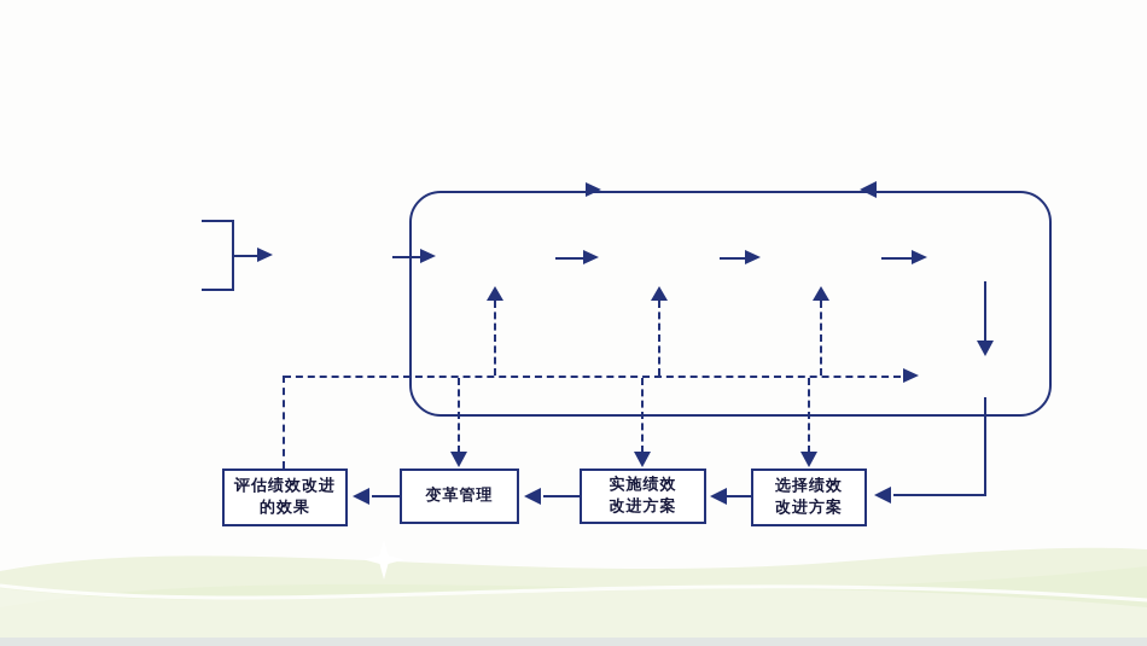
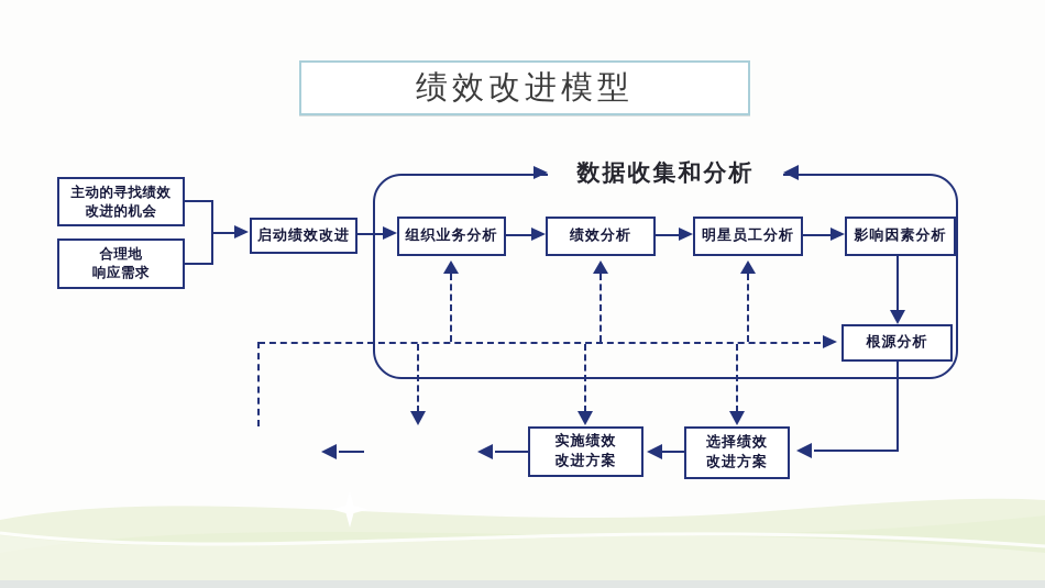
+ 绩效改进模型
+ 数据收集和分析
+ 主动的寻找绩效
+ 改进的机会
+ 合理地
+ 响应需求
+ 启动绩效改进
+ 组织业务分析
+ 绩效分析
+ 明星员工分析
+ 影响因素分析
+ 根源分析
  选择绩效
  改进方案
  实施绩效
  改进方案
- 变革管理
- 评估绩效改进
- 的效果
